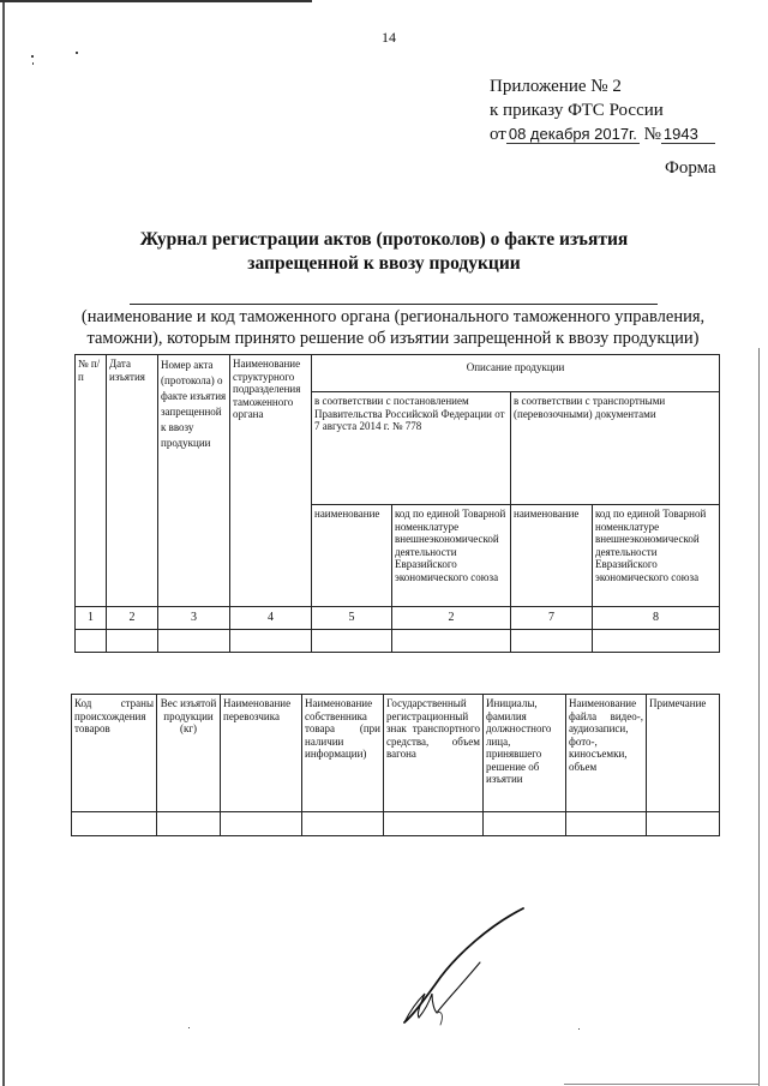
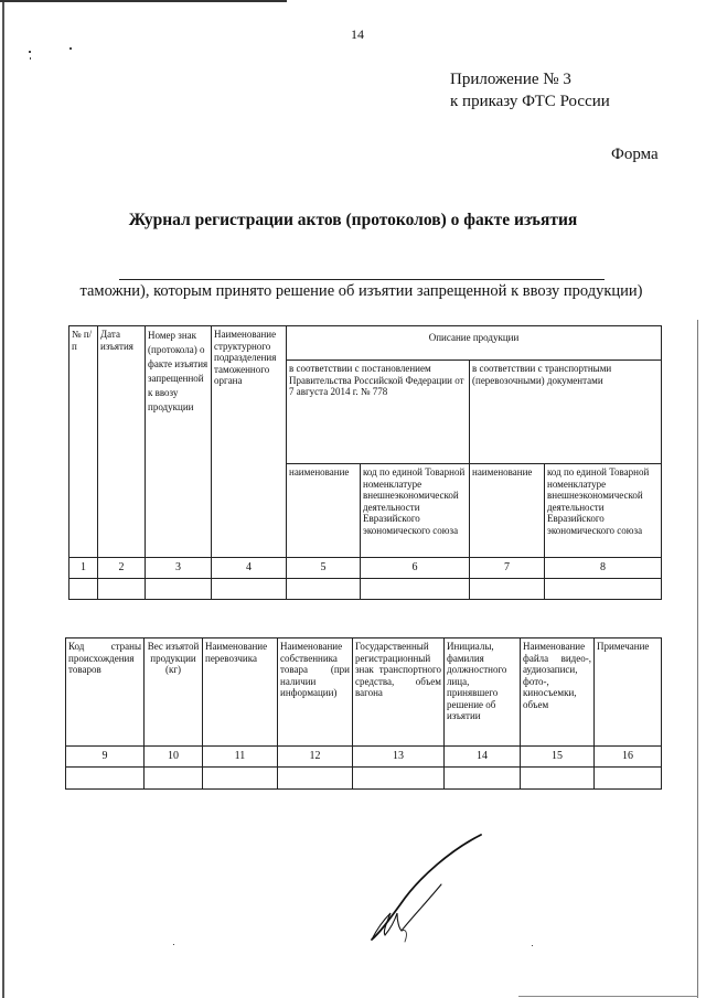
  14
- Приложение № 2
+ Приложение № 3
  к приказу ФТС России
- от 08 декабря 2017г. № 1943
  Форма
  Журнал регистрации актов (протоколов) о факте изъятия
- запрещенной к ввозу продукции
- (наименование и код таможенного органа (регионального таможенного управления,
  таможни), которым принято решение об изъятии запрещенной к ввозу продукции)
- № п/п	Дата изъятия	Номер акта (протокола) о факте изъятия запрещенной к ввозу продукции	Наименование структурного подразделения таможенного органа	Описание продукции
+ № п/п	Дата изъятия	Номер знак (протокола) о факте изъятия запрещенной к ввозу продукции	Наименование структурного подразделения таможенного органа	Описание продукции
  в соответствии с постановлением Правительства Российской Федерации от 7 августа 2014 г. № 778	в соответствии с транспортными (перевозочными) документами
  наименование	код по единой Товарной номенклатуре внешнеэкономической деятельности Евразийского экономического союза	наименование	код по единой Товарной номенклатуре внешнеэкономической деятельности Евразийского экономического союза
- 1	2	3	4	5	2	7	8
+ 1	2	3	4	5	6	7	8
  Код страны происхождения товаров	Вес изъятой продукции (кг)	Наименование перевозчика	Наименование собственника товара (при наличии информации)	Государственный регистрационный знак транспортного средства, объем вагона	Инициалы, фамилия должностного лица, принявшего решение об изъятии	Наименование файла видео-, аудиозаписи, фото-, киносъемки, объем	Примечание
+ 9	10	11	12	13	14	15	16
